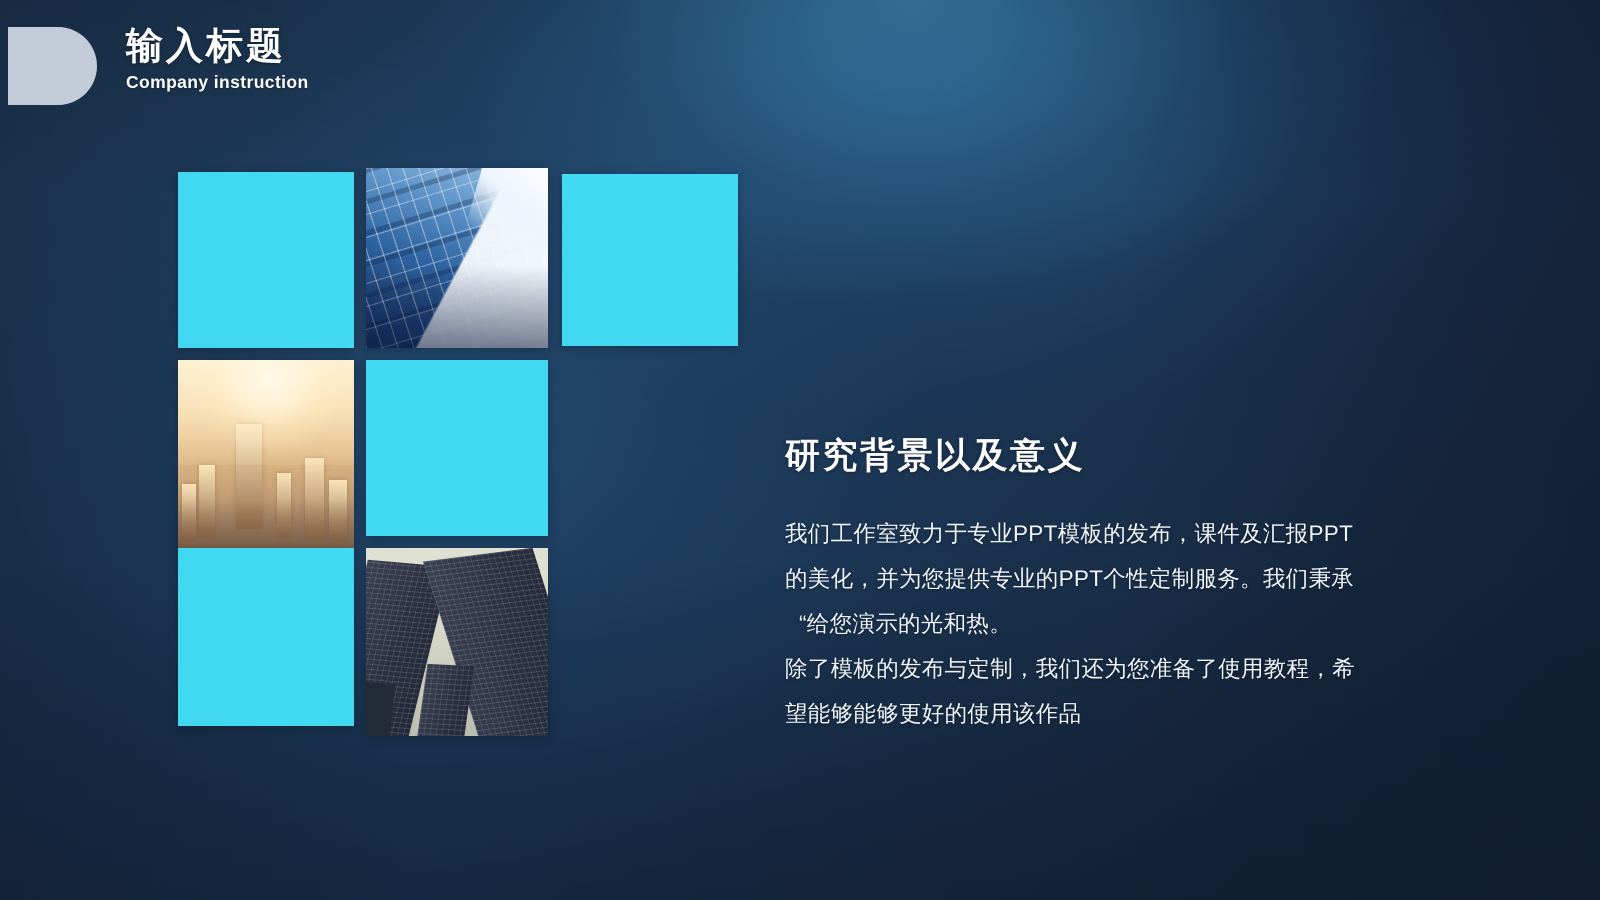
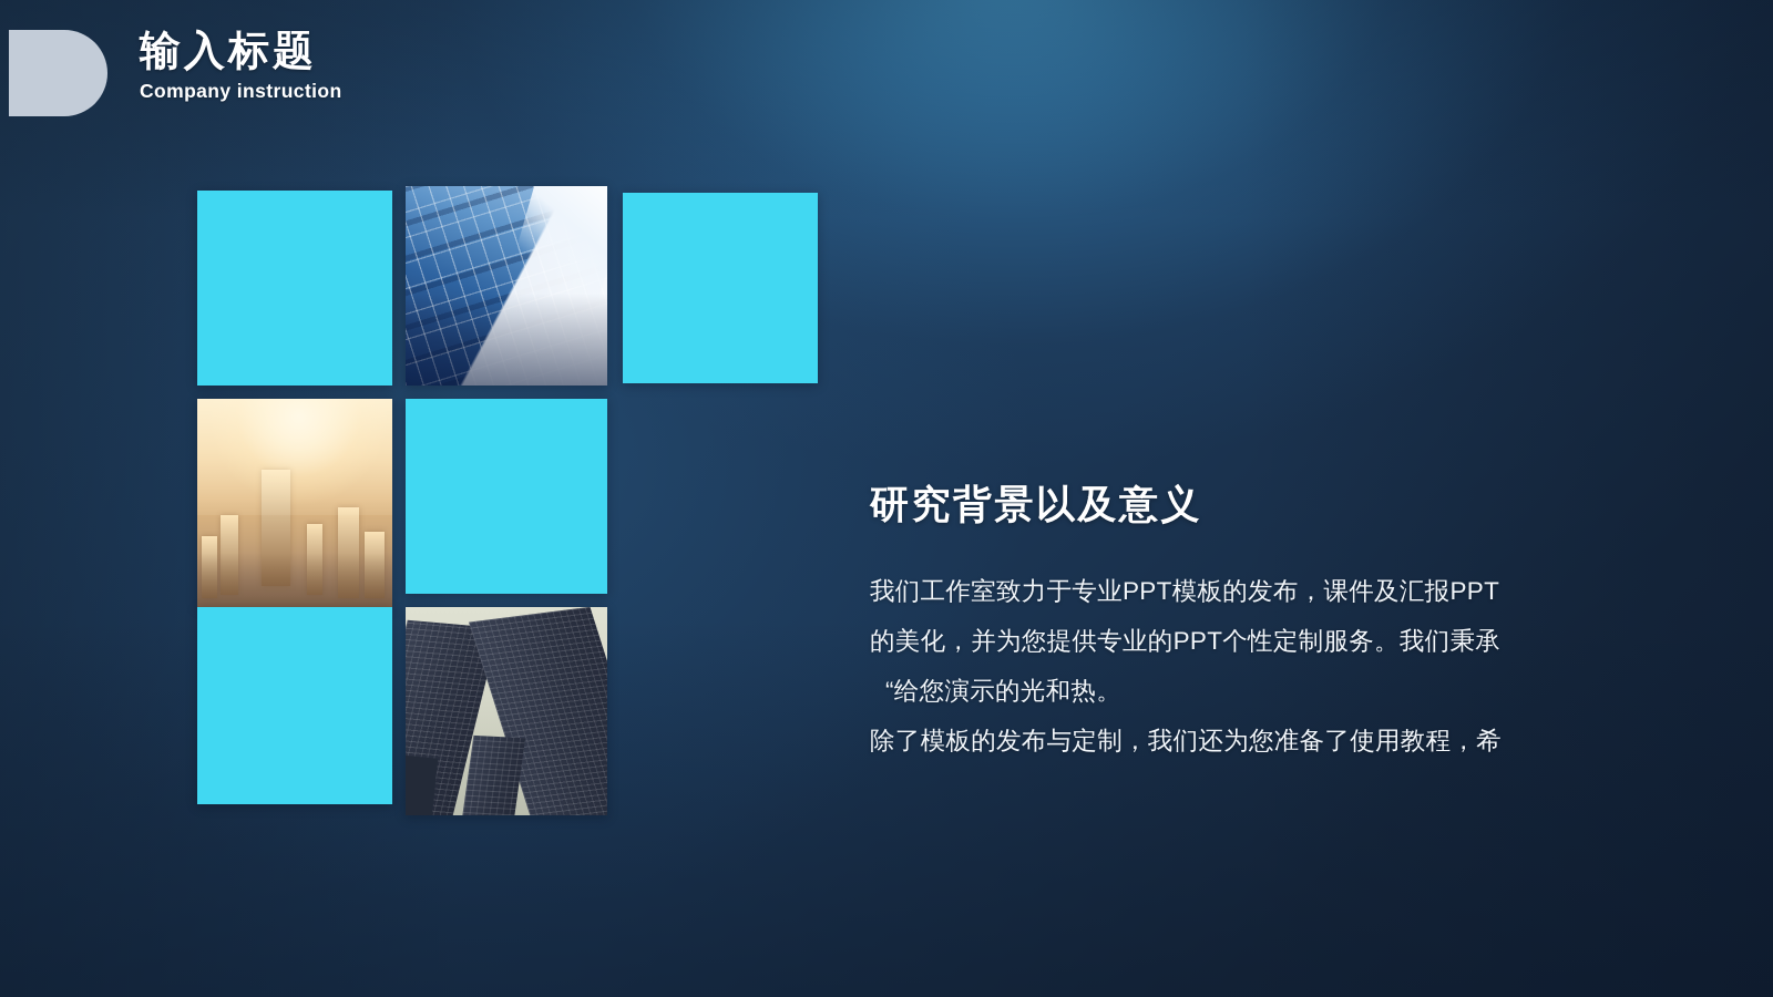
  输入标题
  Company instruction
  研究背景以及意义
  我们工作室致力于专业PPT模板的发布，课件及汇报PPT
  的美化，并为您提供专业的PPT个性定制服务。我们秉承
  “给您演示的光和热。
  除了模板的发布与定制，我们还为您准备了使用教程，希
- 望能够能够更好的使用该作品
